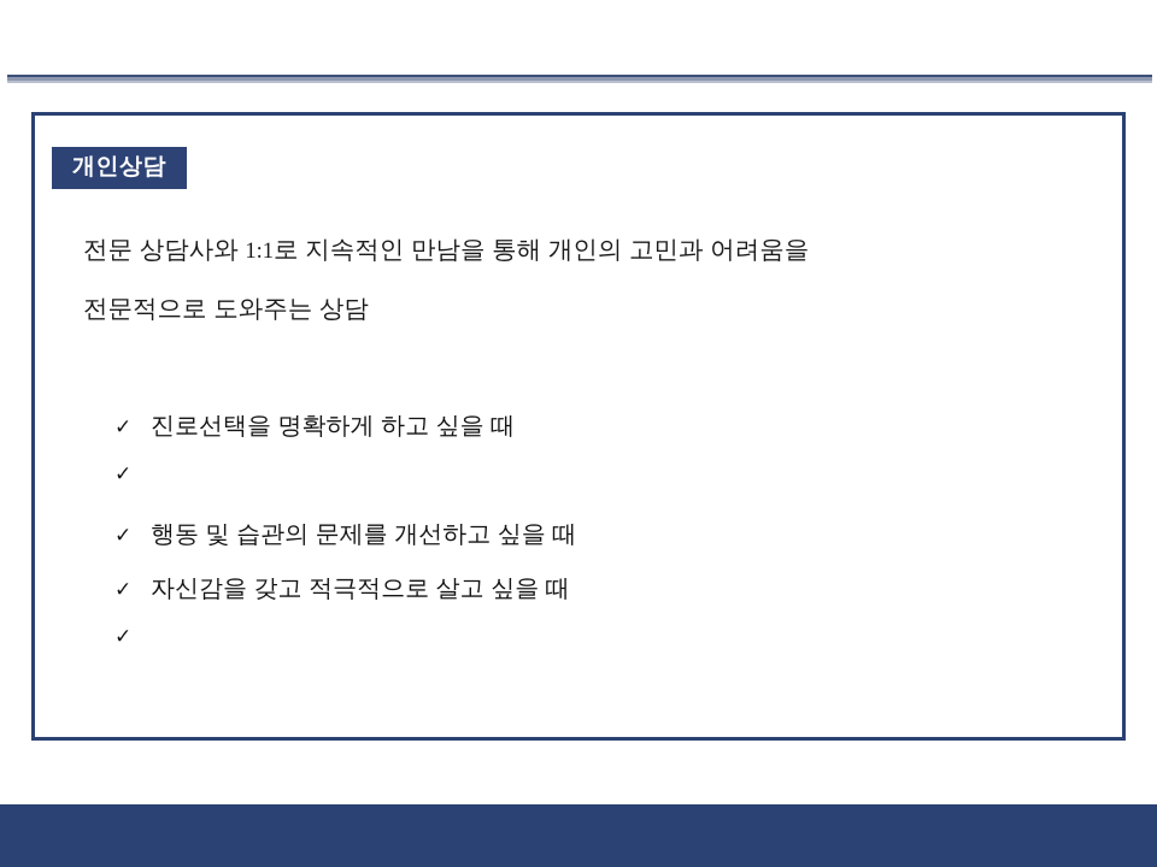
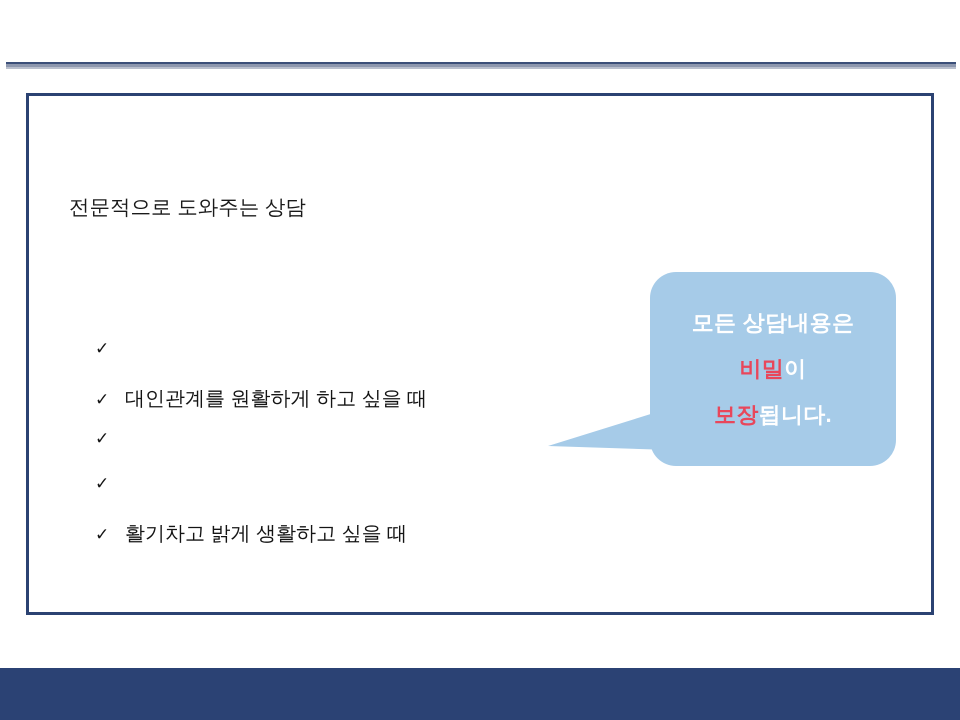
- 개인상담
- 전문 상담사와 1:1로 지속적인 만남을 통해 개인의 고민과 어려움을
  전문적으로 도와주는 상담
  ✓
- 진로선택을 명확하게 하고 싶을 때
  ✓
+ 대인관계를 원활하게 하고 싶을 때
  ✓
- 행동 및 습관의 문제를 개선하고 싶을 때
  ✓
- 자신감을 갖고 적극적으로 살고 싶을 때
  ✓
+ 활기차고 밝게 생활하고 싶을 때
+ 모든 상담내용은
+ 비밀이
+ 보장됩니다.
